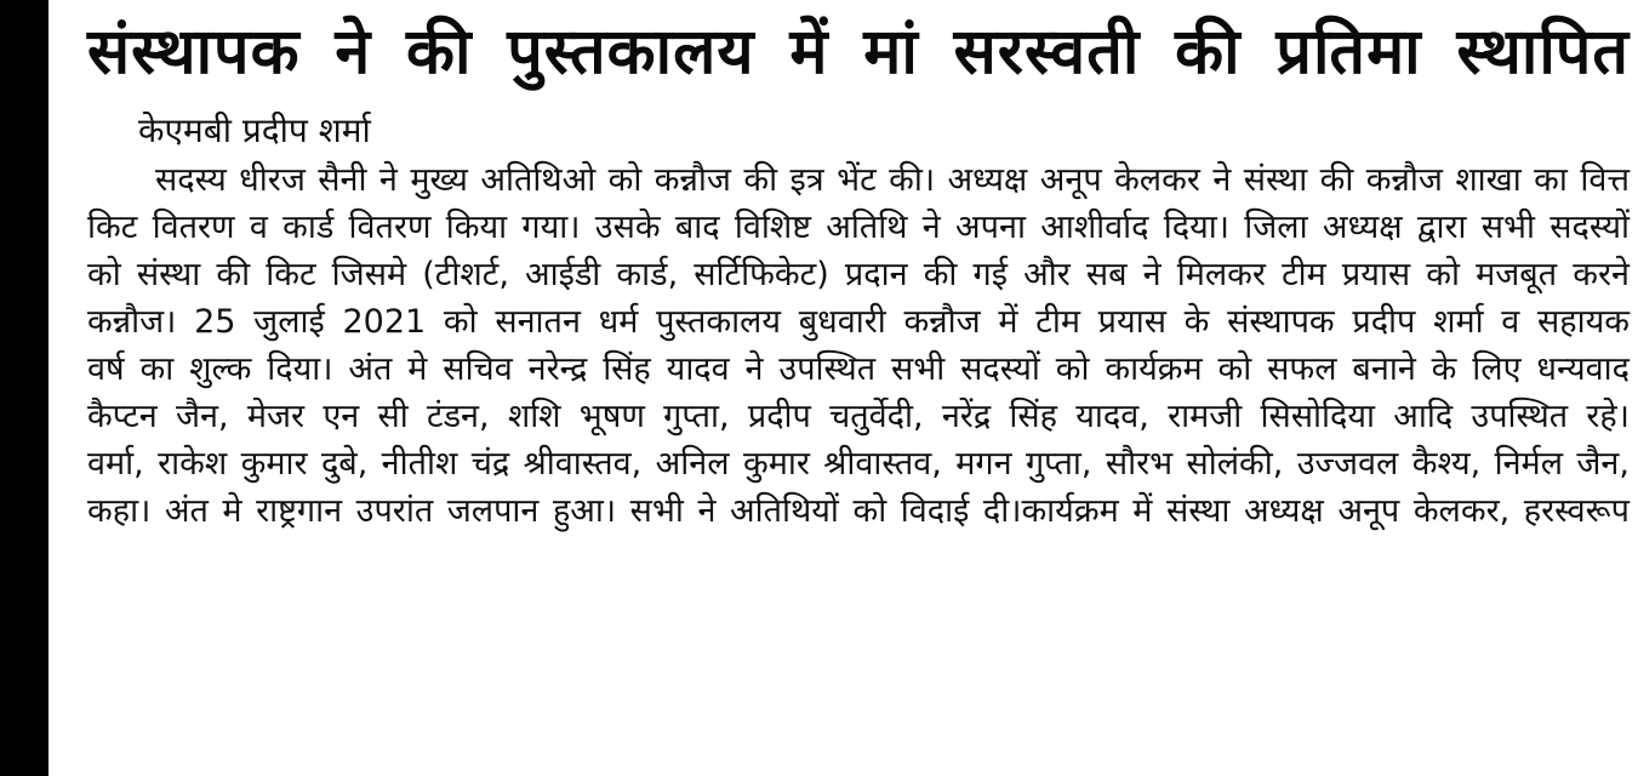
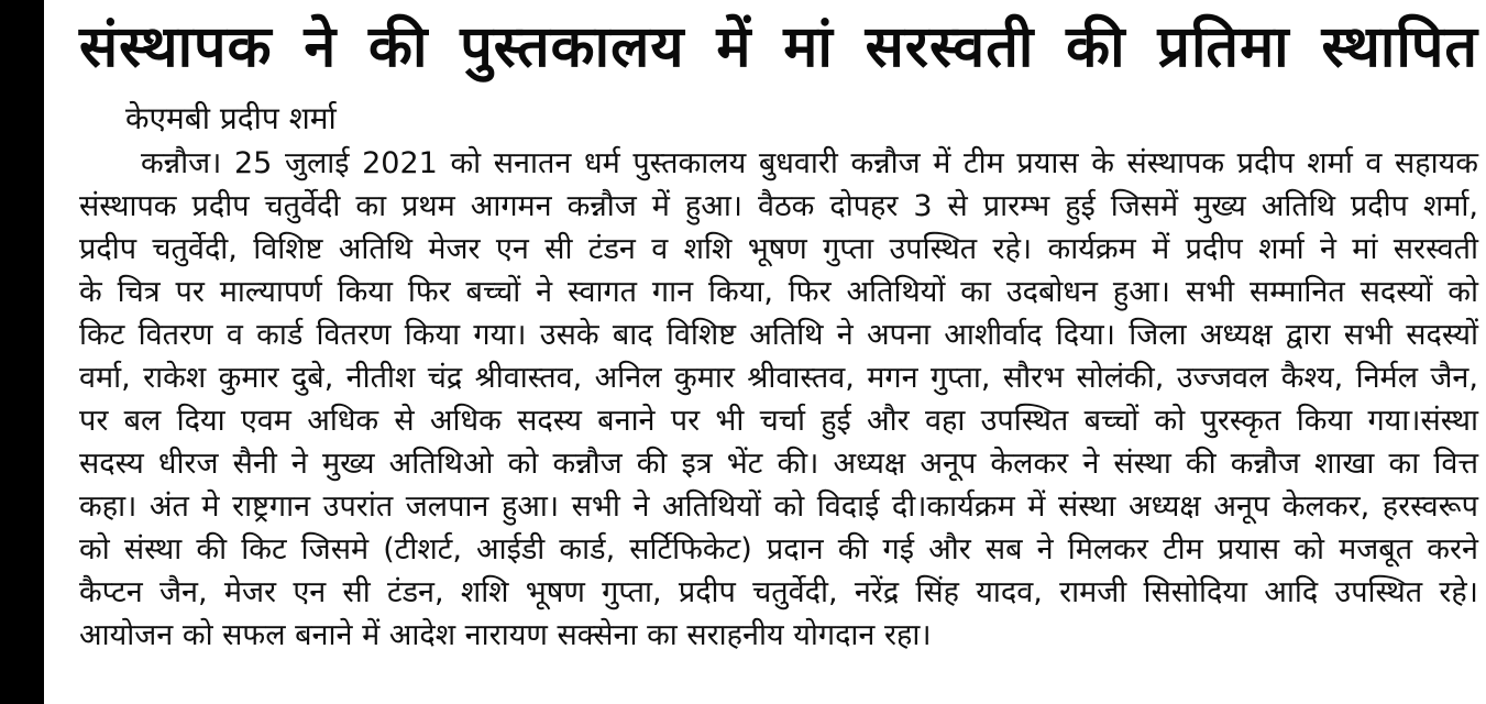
  संस्थापक ने की पुस्तकालय में मां सरस्वती की प्रतिमा स्थापित
  केएमबी प्रदीप शर्मा
- सदस्य धीरज सैनी ने मुख्य अतिथिओ को कन्नौज की इत्र भेंट की। अध्यक्ष अनूप केलकर ने संस्था की कन्नौज शाखा का वित्त
+ कन्नौज। 25 जुलाई 2021 को सनातन धर्म पुस्तकालय बुधवारी कन्नौज में टीम प्रयास के संस्थापक प्रदीप शर्मा व सहायक
+ संस्थापक प्रदीप चतुर्वेदी का प्रथम आगमन कन्नौज में हुआ। वैठक दोपहर 3 से प्रारम्भ हुई जिसमें मुख्य अतिथि प्रदीप शर्मा,
+ प्रदीप चतुर्वेदी, विशिष्ट अतिथि मेजर एन सी टंडन व शशि भूषण गुप्ता उपस्थित रहे। कार्यक्रम में प्रदीप शर्मा ने मां सरस्वती
+ के चित्र पर माल्यापर्ण किया फिर बच्चों ने स्वागत गान किया, फिर अतिथियों का उदबोधन हुआ। सभी सम्मानित सदस्यों को
  किट वितरण व कार्ड वितरण किया गया। उसके बाद विशिष्ट अतिथि ने अपना आशीर्वाद दिया। जिला अध्यक्ष द्वारा सभी सदस्यों
- को संस्था की किट जिसमे (टीशर्ट, आईडी कार्ड, सर्टिफिकेट) प्रदान की गई और सब ने मिलकर टीम प्रयास को मजबूत करने
+ वर्मा, राकेश कुमार दुबे, नीतीश चंद्र श्रीवास्तव, अनिल कुमार श्रीवास्तव, मगन गुप्ता, सौरभ सोलंकी, उज्जवल कैश्य, निर्मल जैन,
+ पर बल दिया एवम अधिक से अधिक सदस्य बनाने पर भी चर्चा हुई और वहा उपस्थित बच्चों को पुरस्कृत किया गया।संस्था
- कन्नौज। 25 जुलाई 2021 को सनातन धर्म पुस्तकालय बुधवारी कन्नौज में टीम प्रयास के संस्थापक प्रदीप शर्मा व सहायक
+ सदस्य धीरज सैनी ने मुख्य अतिथिओ को कन्नौज की इत्र भेंट की। अध्यक्ष अनूप केलकर ने संस्था की कन्नौज शाखा का वित्त
- वर्ष का शुल्क दिया। अंत मे सचिव नरेन्द्र सिंह यादव ने उपस्थित सभी सदस्यों को कार्यक्रम को सफल बनाने के लिए धन्यवाद
- कैप्टन जैन, मेजर एन सी टंडन, शशि भूषण गुप्ता, प्रदीप चतुर्वेदी, नरेंद्र सिंह यादव, रामजी सिसोदिया आदि उपस्थित रहे।
+ कहा। अंत मे राष्ट्रगान उपरांत जलपान हुआ। सभी ने अतिथियों को विदाई दी।कार्यक्रम में संस्था अध्यक्ष अनूप केलकर, हरस्वरूप
- वर्मा, राकेश कुमार दुबे, नीतीश चंद्र श्रीवास्तव, अनिल कुमार श्रीवास्तव, मगन गुप्ता, सौरभ सोलंकी, उज्जवल कैश्य, निर्मल जैन,
+ को संस्था की किट जिसमे (टीशर्ट, आईडी कार्ड, सर्टिफिकेट) प्रदान की गई और सब ने मिलकर टीम प्रयास को मजबूत करने
- कहा। अंत मे राष्ट्रगान उपरांत जलपान हुआ। सभी ने अतिथियों को विदाई दी।कार्यक्रम में संस्था अध्यक्ष अनूप केलकर, हरस्वरूप
+ कैप्टन जैन, मेजर एन सी टंडन, शशि भूषण गुप्ता, प्रदीप चतुर्वेदी, नरेंद्र सिंह यादव, रामजी सिसोदिया आदि उपस्थित रहे।
+ आयोजन को सफल बनाने में आदेश नारायण सक्सेना का सराहनीय योगदान रहा।
